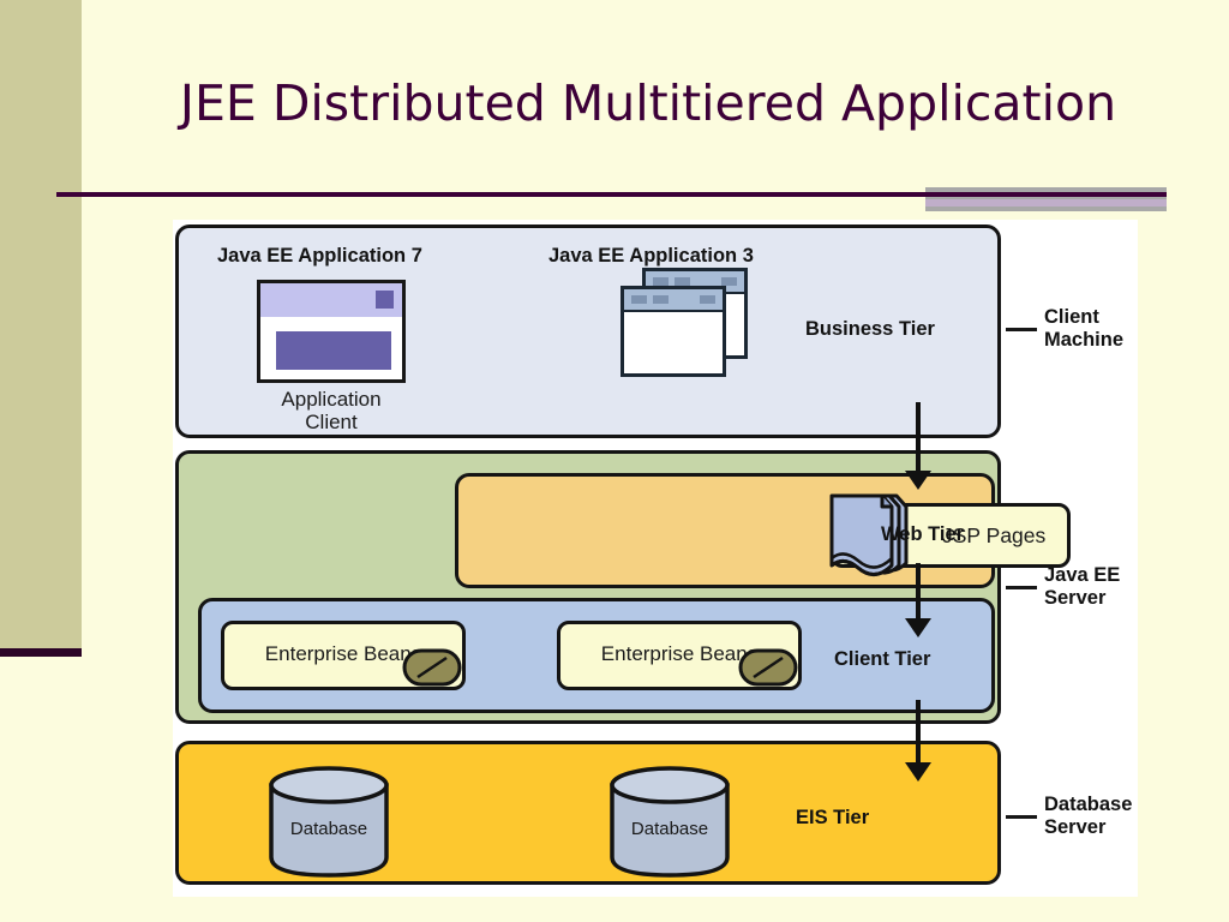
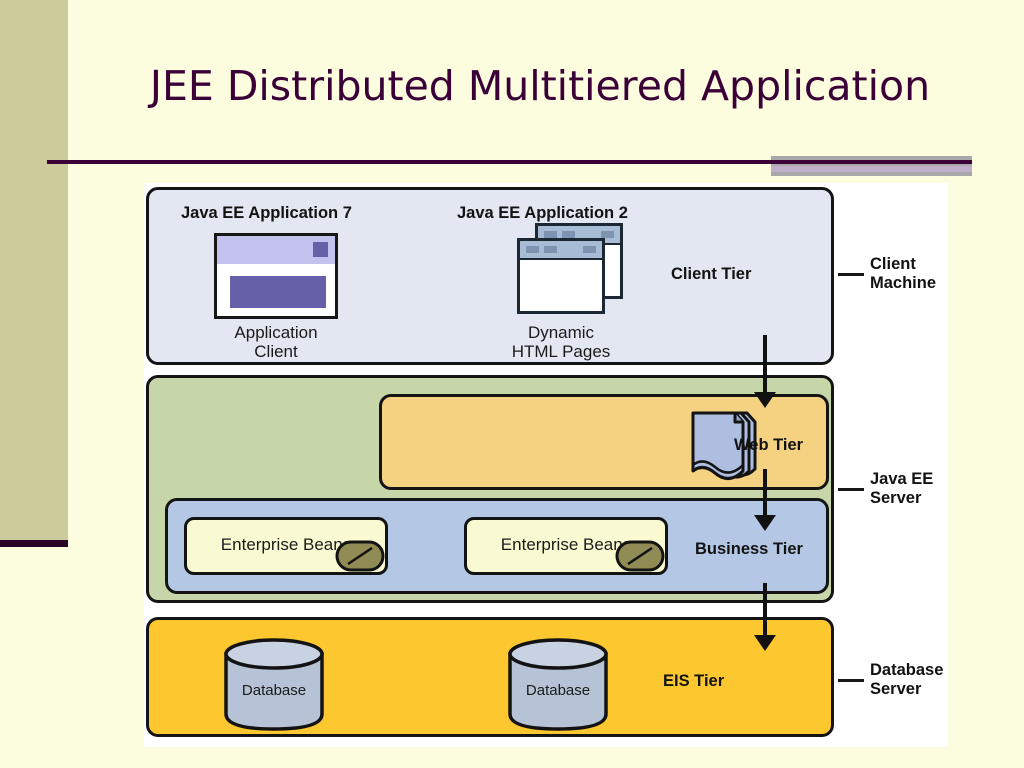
  JEE Distributed Multitiered Application
  Java EE Application 7
- Java EE Application 3
+ Java EE Application 2
  Application
  Client
+ Dynamic
+ HTML Pages
- Business Tier
+ Client Tier
- JSP Pages
  Web Tier
  Enterprise Bean
  Enterprise Bean
- Client Tier
+ Business Tier
  Database
  Database
  EIS Tier
  Client
  Machine
  Java EE
  Server
  Database
  Server
